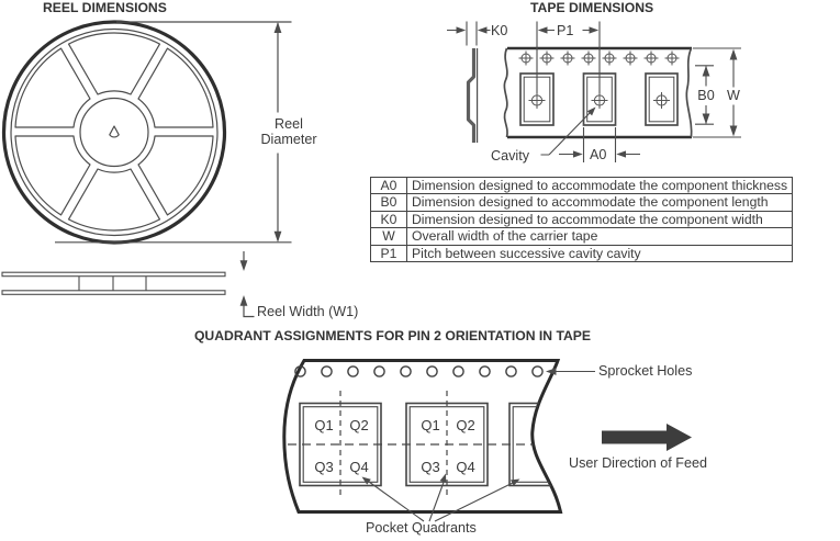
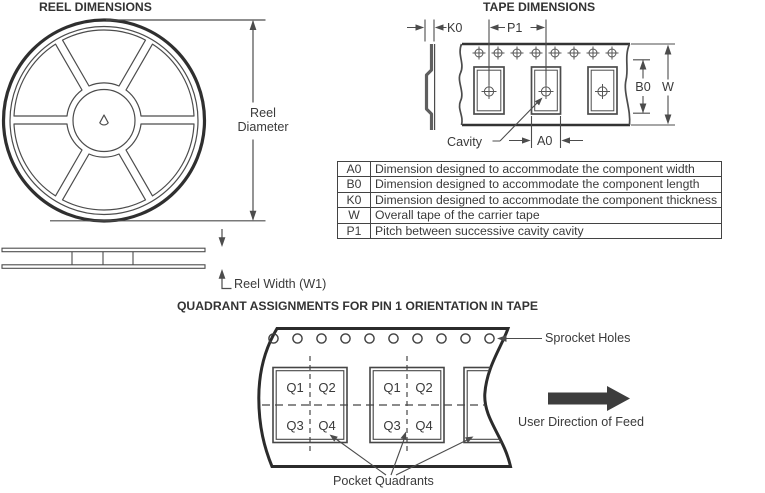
  REEL DIMENSIONS
  TAPE DIMENSIONS
  Reel Diameter
  Reel Width (W1)
  K0
  P1
  B0
  W
  A0
  Cavity
- A0	Dimension designed to accommodate the component thickness
+ A0	Dimension designed to accommodate the component width
  B0	Dimension designed to accommodate the component length
- K0	Dimension designed to accommodate the component width
+ K0	Dimension designed to accommodate the component thickness
- W	Overall width of the carrier tape
+ W	Overall tape of the carrier tape
  P1	Pitch between successive cavity cavity
- QUADRANT ASSIGNMENTS FOR PIN 2 ORIENTATION IN TAPE
+ QUADRANT ASSIGNMENTS FOR PIN 1 ORIENTATION IN TAPE
  Sprocket Holes
  User Direction of Feed
  Pocket Quadrants
  Q1
  Q2
  Q3
  Q4
  Q1
  Q2
  Q3
  Q4
